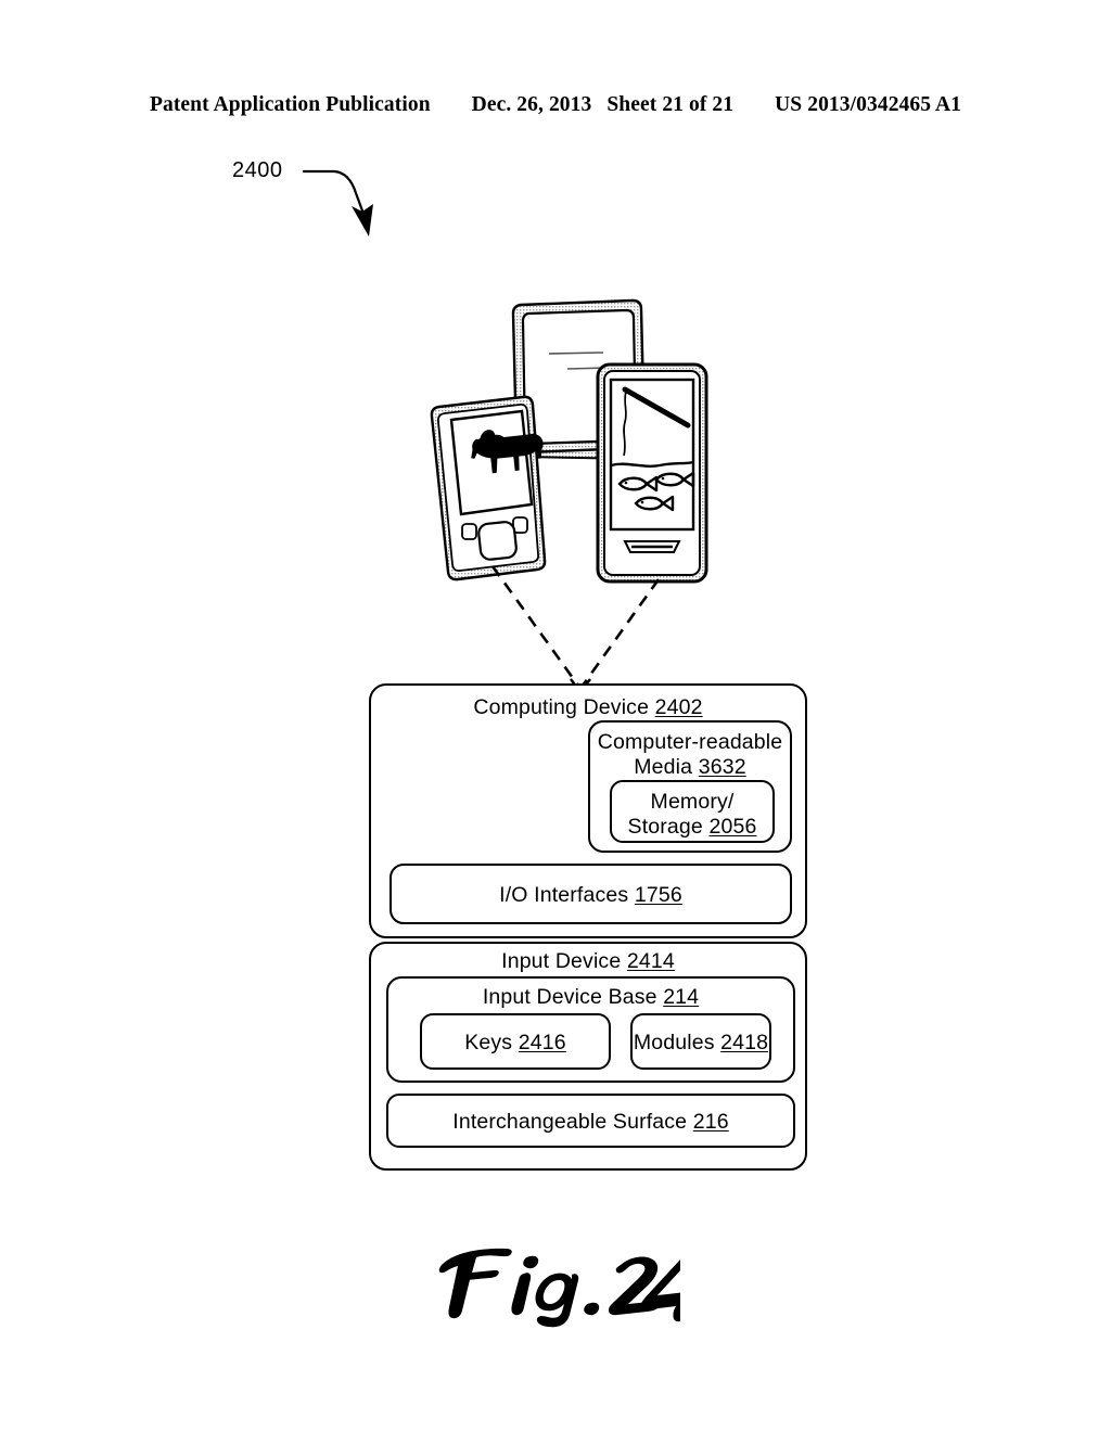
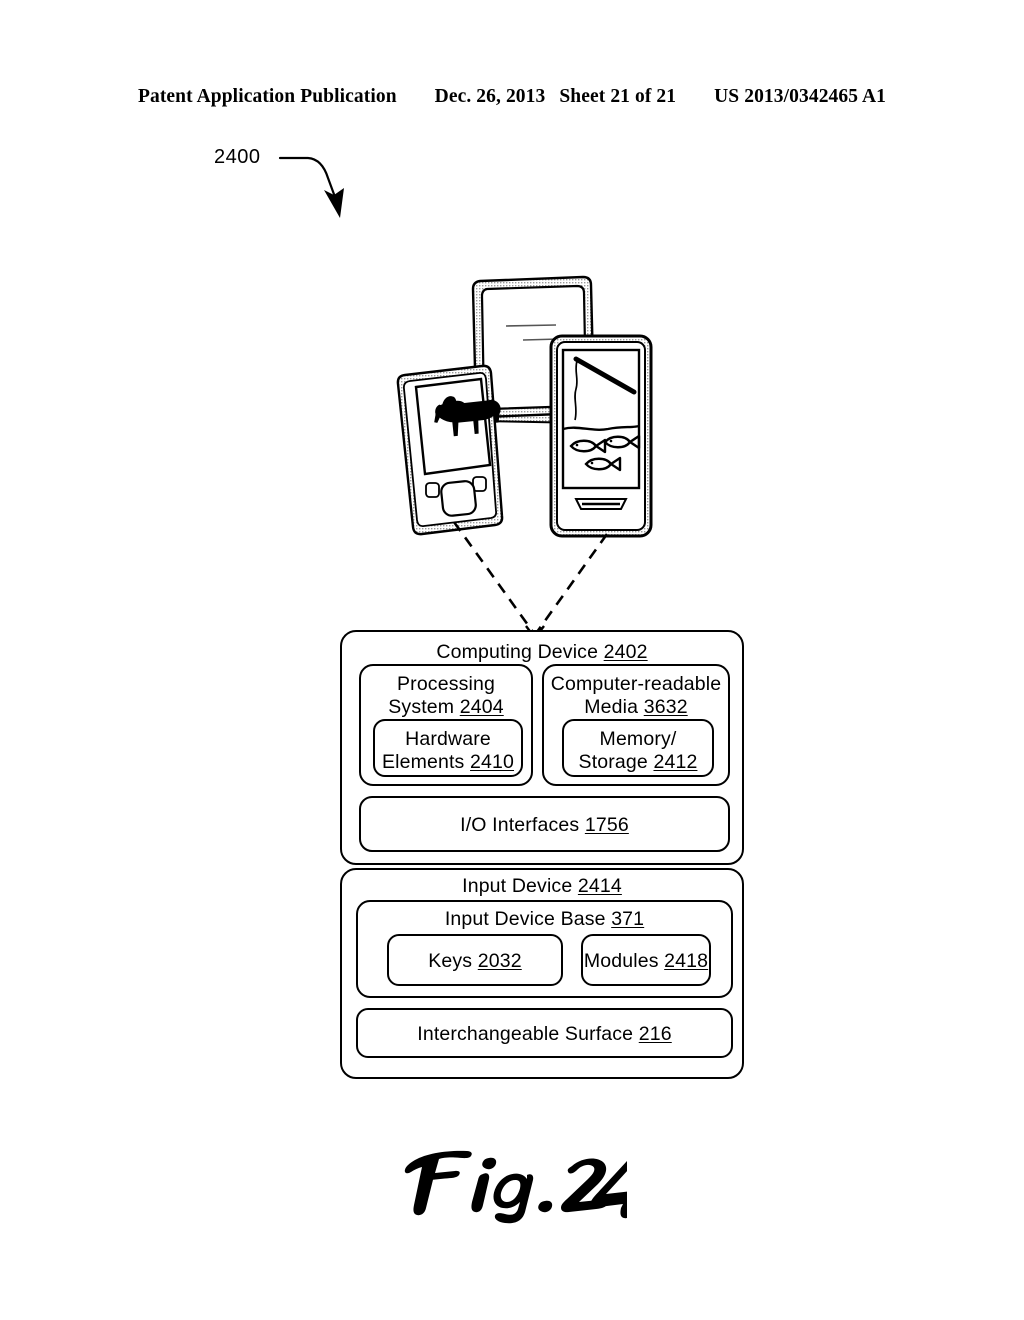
  Patent Application Publication
  Dec. 26, 2013
  Sheet 21 of 21
  US 2013/0342465 A1
  2400
  Computing Device 2402
+ Processing
+ System 2404
+ Hardware
+ Elements 2410
  Computer-readable
  Media 3632
  Memory/
- Storage 2056
+ Storage 2412
  I/O Interfaces 1756
  Input Device 2414
- Input Device Base 214
+ Input Device Base 371
- Keys 2416
+ Keys 2032
  Modules 2418
  Interchangeable Surface 216
